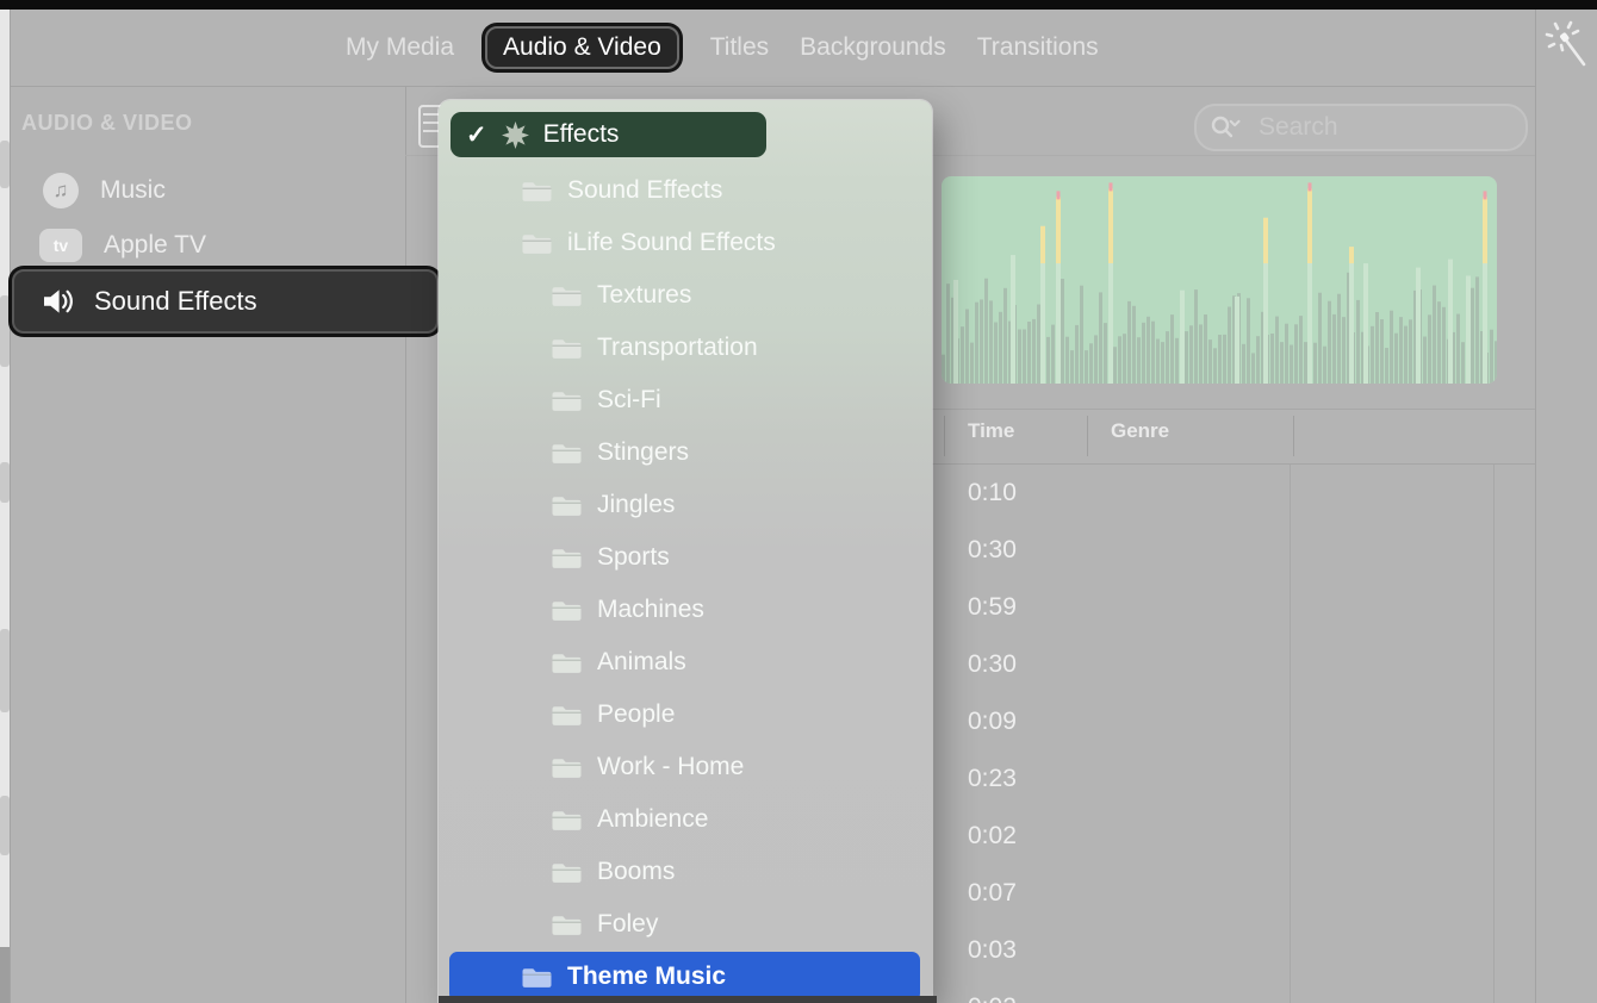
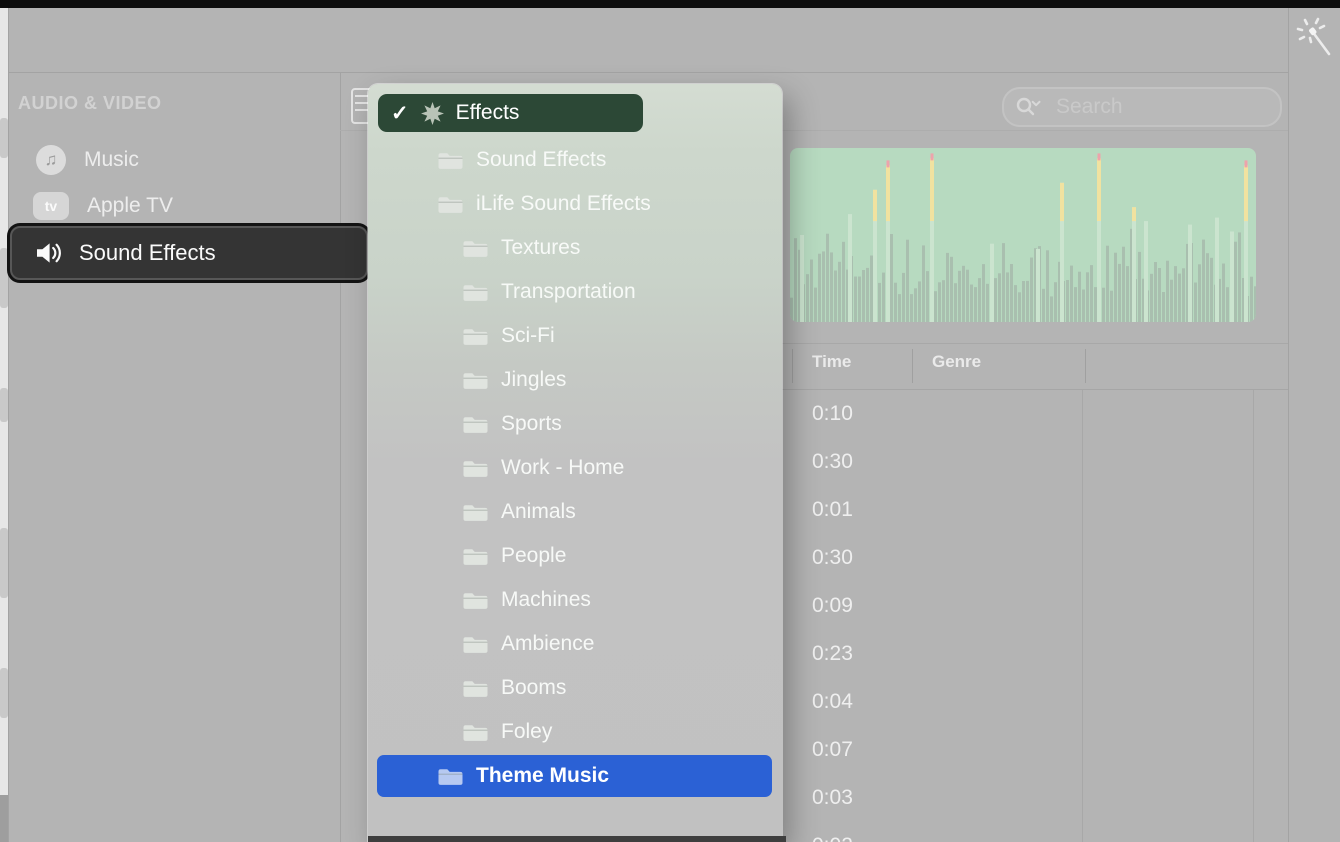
- My Media
- Audio & Video
- Titles
- Backgrounds
- Transitions
  AUDIO & VIDEO
  ♫
  Music
  tv
  Apple TV
  Sound Effects
  Time
  Genre
  0:10
  0:30
- 0:59
+ 0:01
  0:30
  0:09
  0:23
- 0:02
+ 0:04
  0:07
  0:03
  ✓
  Effects
  Sound Effects
  iLife Sound Effects
  Textures
  Transportation
  Sci-Fi
- Stingers
  Jingles
  Sports
- Machines
+ Work - Home
  Animals
  People
- Work - Home
+ Machines
  Ambience
  Booms
  Foley
  Theme Music
